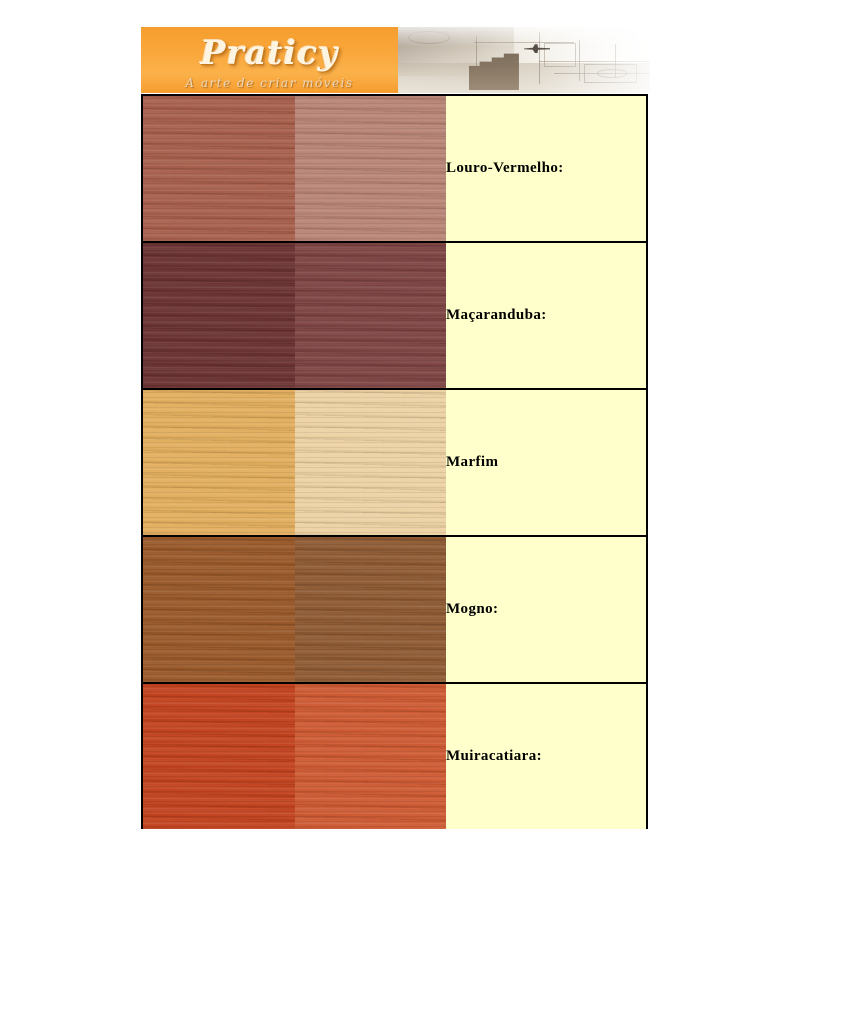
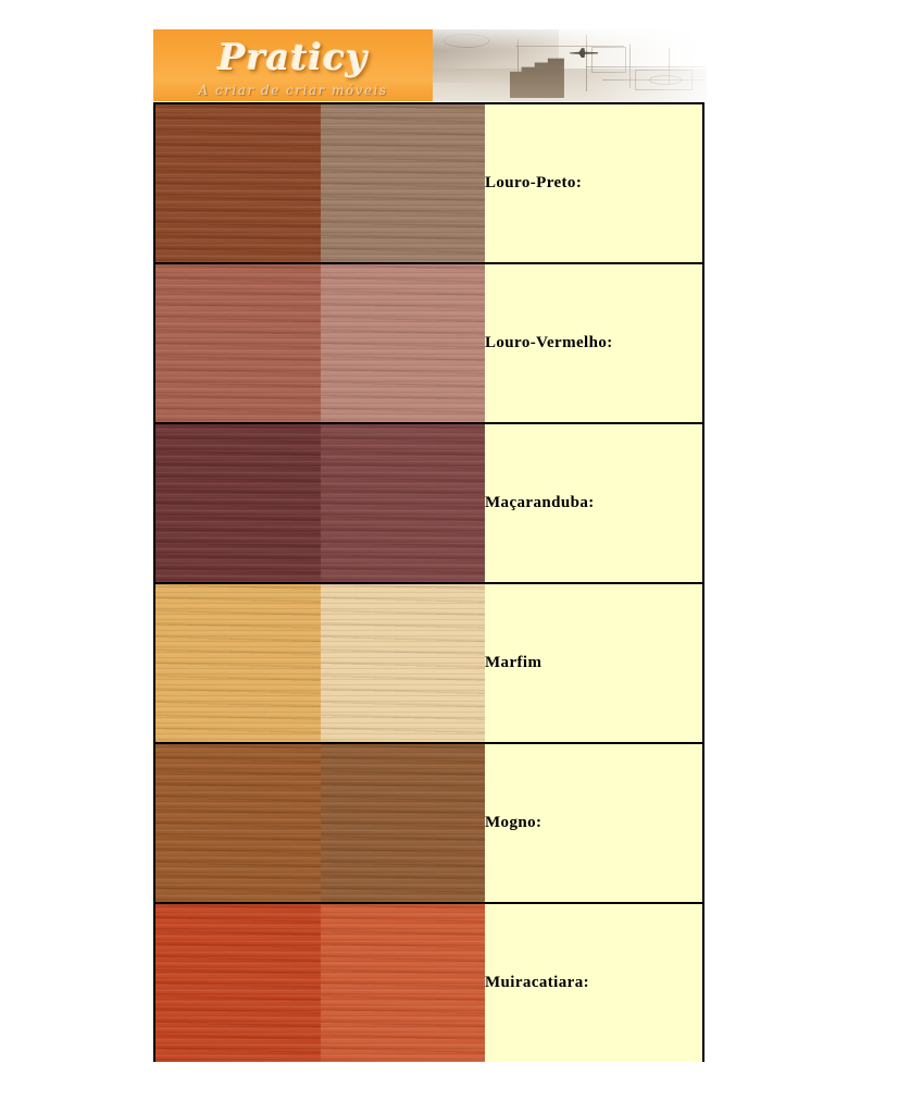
  Praticy
- A arte de criar móveis
+ A criar de criar móveis
+ 	Louro-Preto:
  	Louro-Vermelho:
  	Maçaranduba:
  	Marfim
  	Mogno:
  	Muiracatiara:
